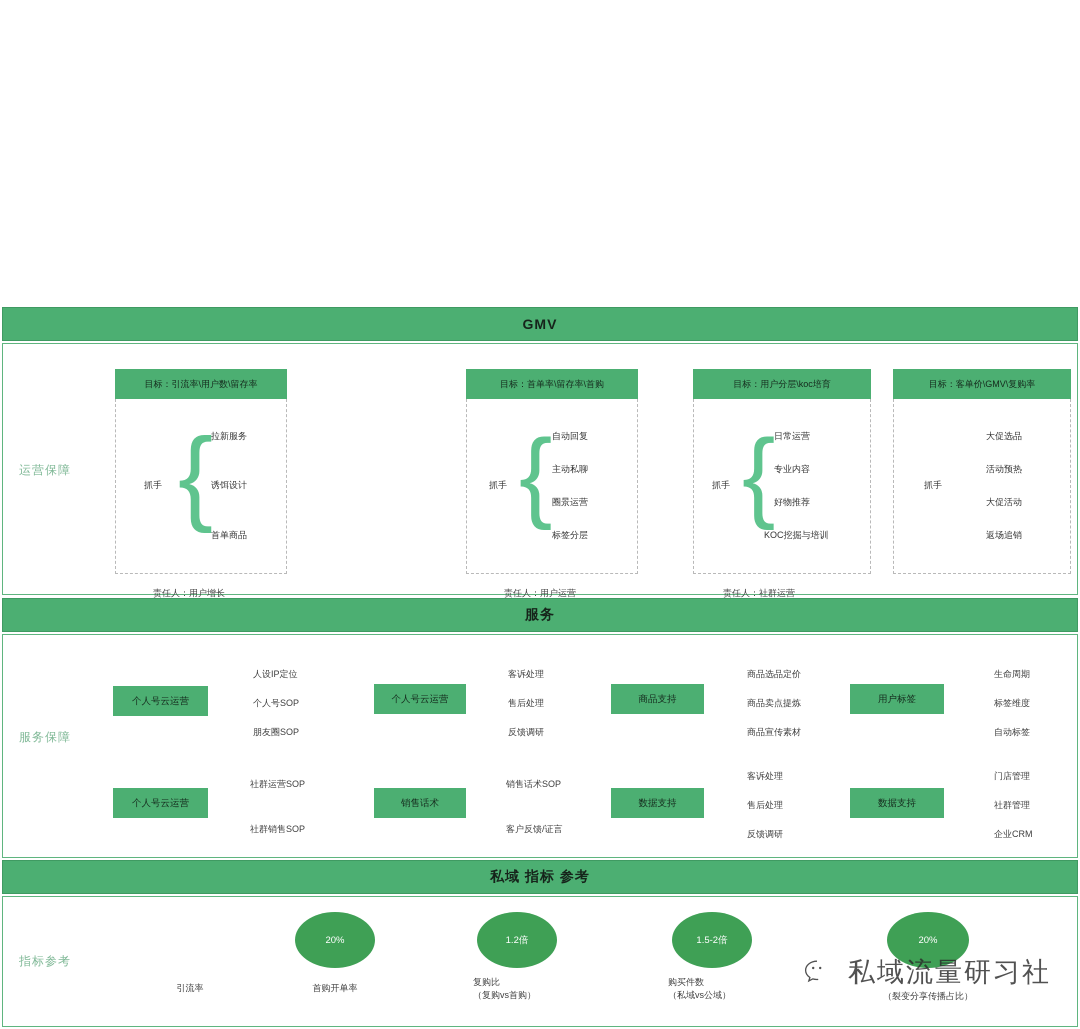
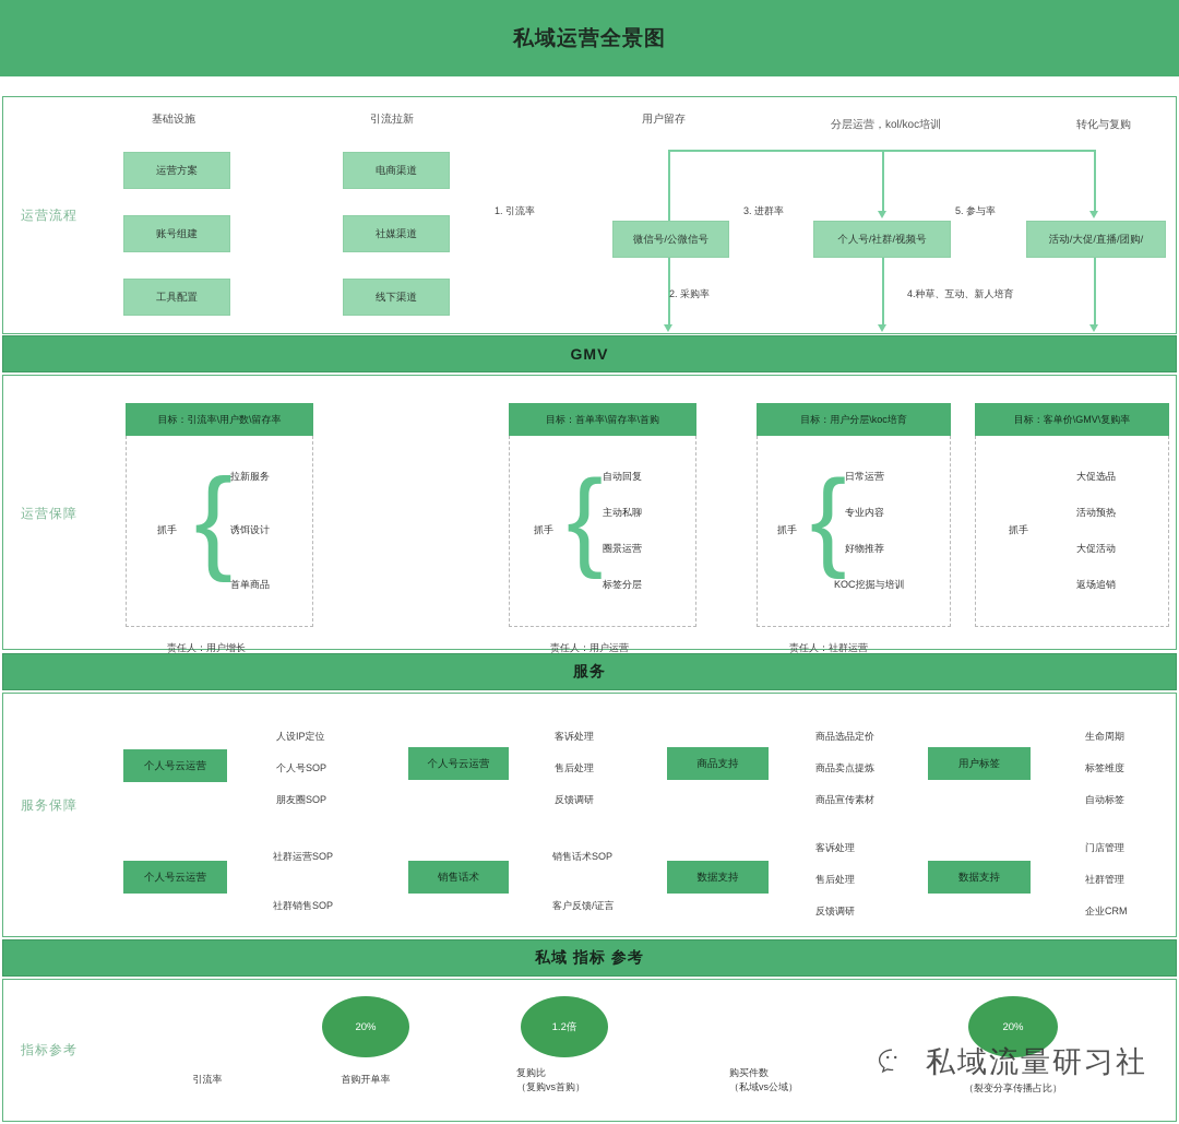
+ 私域运营全景图
+ 运营流程
+ 基础设施
+ 引流拉新
+ 用户留存
+ 分层运营，kol/koc培训
+ 转化与复购
+ 运营方案
+ 账号组建
+ 工具配置
+ 电商渠道
+ 社媒渠道
+ 线下渠道
+ 微信号/公微信号
+ 个人号/社群/视频号
+ 活动/大促/直播/团购/
+ 1. 引流率
+ 2. 采购率
+ 3. 进群率
+ 4.种草、互动、新人培育
+ 5. 参与率
  GMV
  运营保障
  目标：引流率\用户数\留存率
  抓手
  {
  拉新服务
  诱饵设计
  首单商品
  责任人：用户增长
  目标：首单率\留存率\首购
  抓手
  {
  自动回复
  主动私聊
  圈景运营
  标签分层
  责任人：用户运营
  目标：用户分层\koc培育
  抓手
  {
  日常运营
  专业内容
  好物推荐
  KOC挖掘与培训
  责任人：社群运营
  目标：客单价\GMV\复购率
  抓手
  大促选品
  活动预热
  大促活动
  返场追销
  服务
  服务保障
  个人号云运营
  个人号云运营
  商品支持
  用户标签
  人设IP定位
  个人号SOP
  朋友圈SOP
  客诉处理
  售后处理
  反馈调研
  商品选品定价
  商品卖点提炼
  商品宣传素材
  生命周期
  标签维度
  自动标签
  个人号云运营
  销售话术
  数据支持
  数据支持
  社群运营SOP
  社群销售SOP
  销售话术SOP
  客户反馈/证言
  客诉处理
  售后处理
  反馈调研
  门店管理
  社群管理
  企业CRM
  私域 指标 参考
  指标参考
  引流率
  20%
  首购开单率
  1.2倍
  复购比
  （复购vs首购）
- 1.5-2倍
  购买件数
  （私域vs公域）
  20%
  （裂变分享传播占比）
  私域流量研习社
